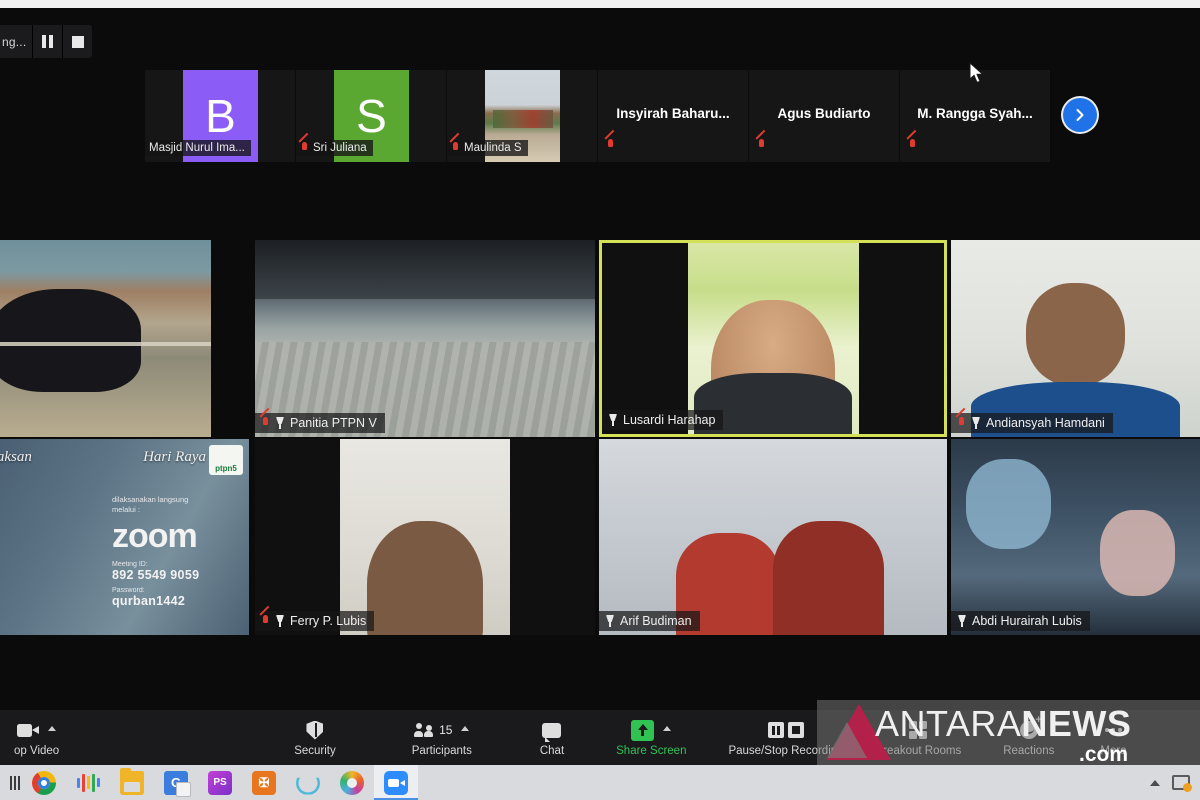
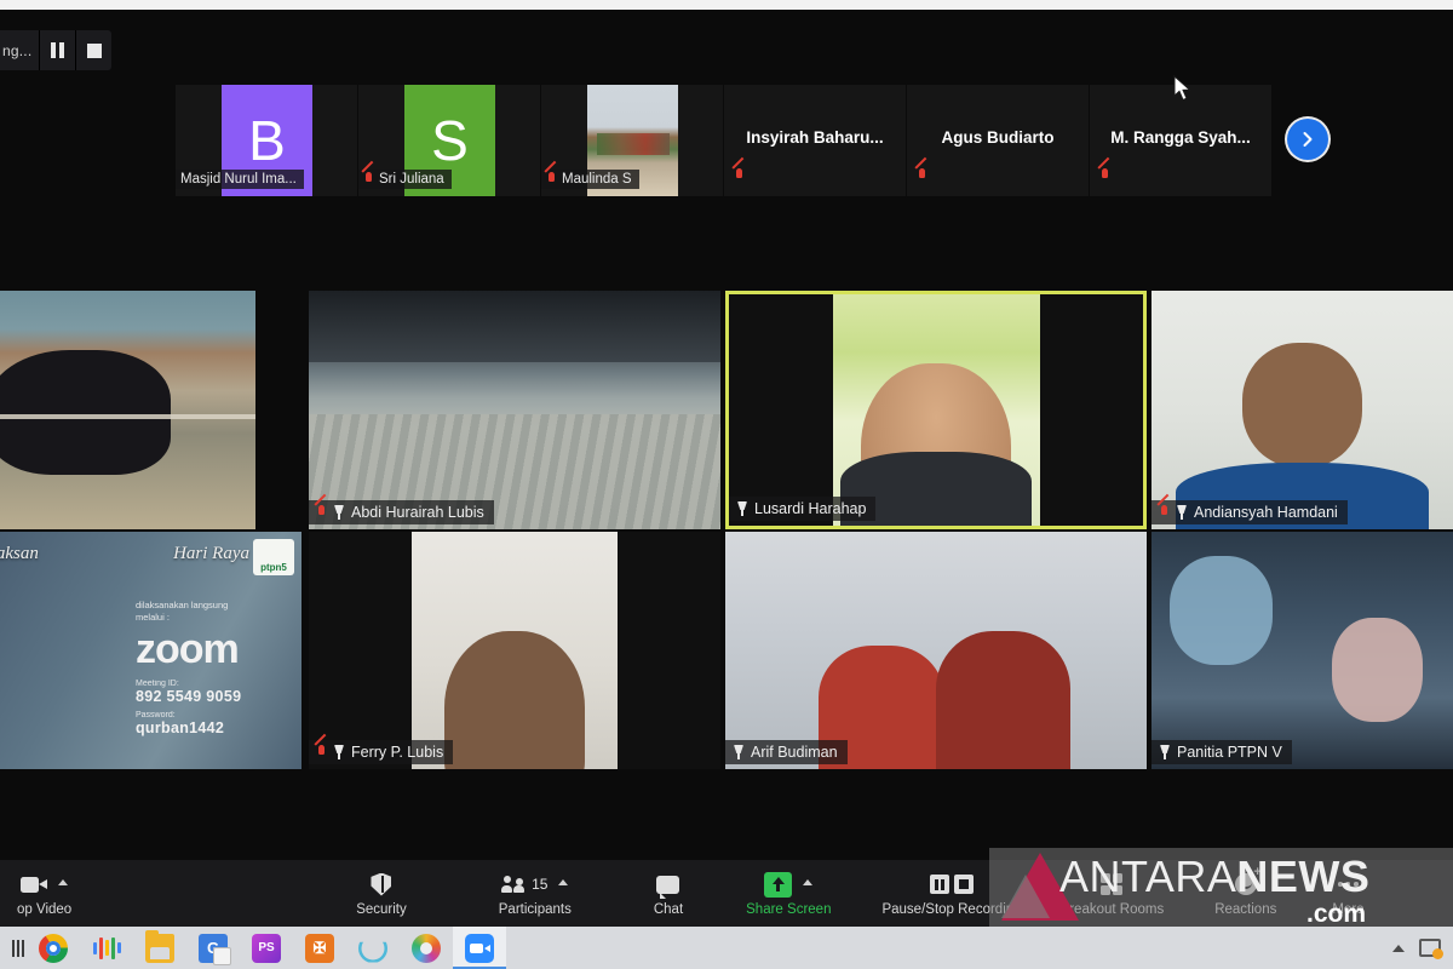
  ng...
  B
  Masjid Nurul Ima...
  S
  Sri Juliana
  Maulinda S
  Insyirah Baharu...
  Agus Budiarto
  M. Rangga Syah...
- Panitia PTPN V
+ Abdi Hurairah Lubis
  Lusardi Harahap
  Andiansyah Hamdani
  ptpn5
  aksan
  Hari Raya
  dilaksanakan langsung
  melalui :
  zoom
  892 5549 9059
  qurban1442
  Ferry P. Lubis
  Arif Budiman
- Abdi Hurairah Lubis
+ Panitia PTPN V
  op Video
  Security
  15
  Participants
  Chat
  Share Screen
  Pause/Stop Recording
  Breakout Rooms
  Reactions
  More
  ANTARANEWS
  .com
  G
  PS
  ✠
